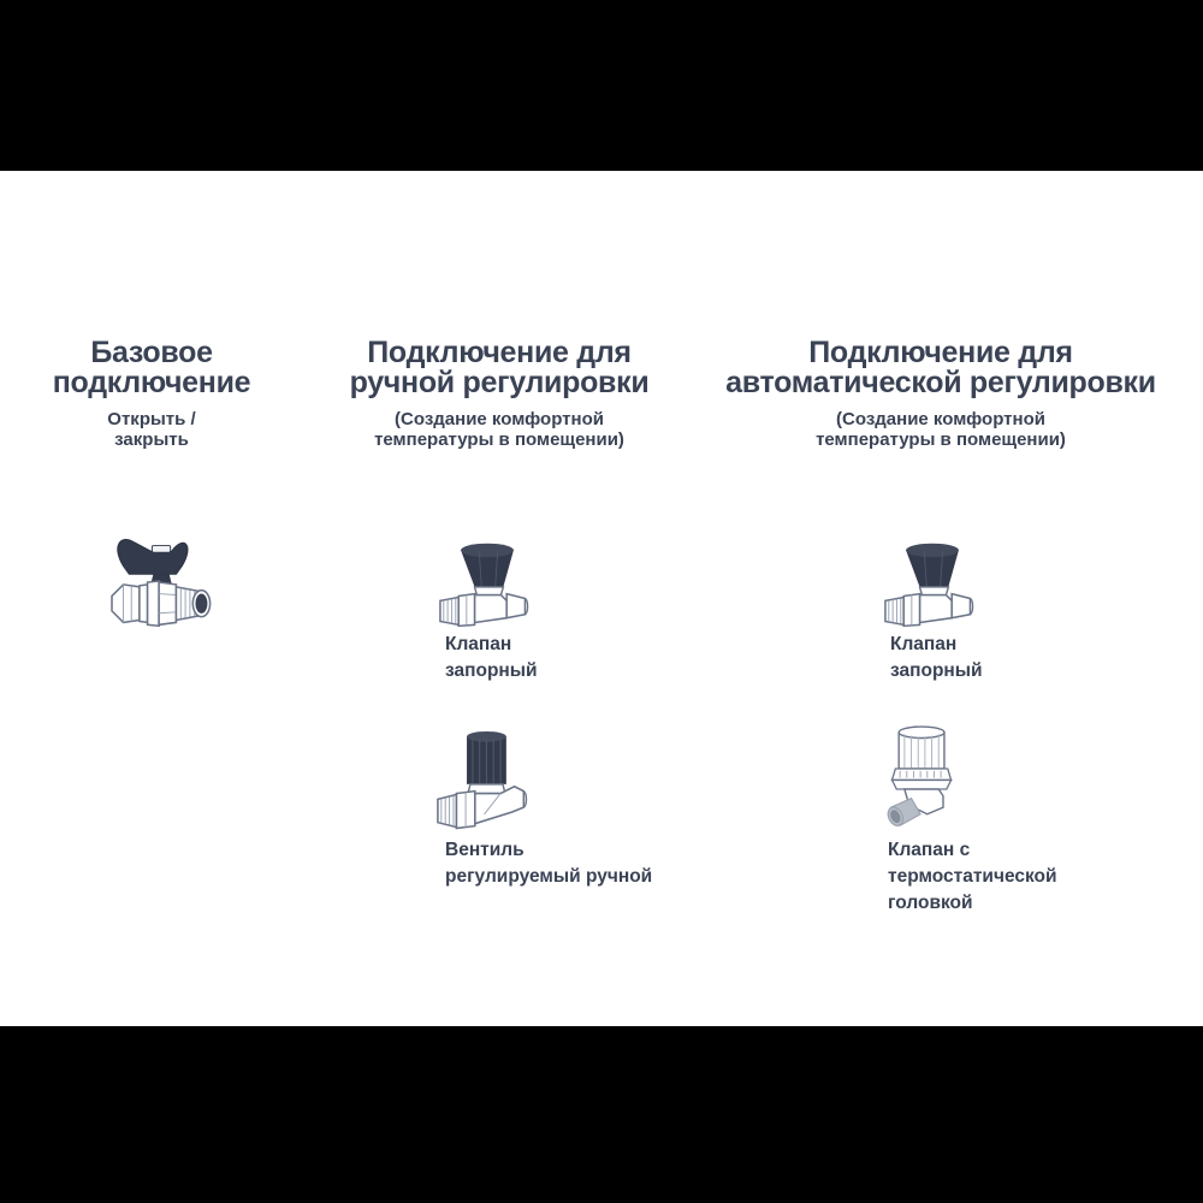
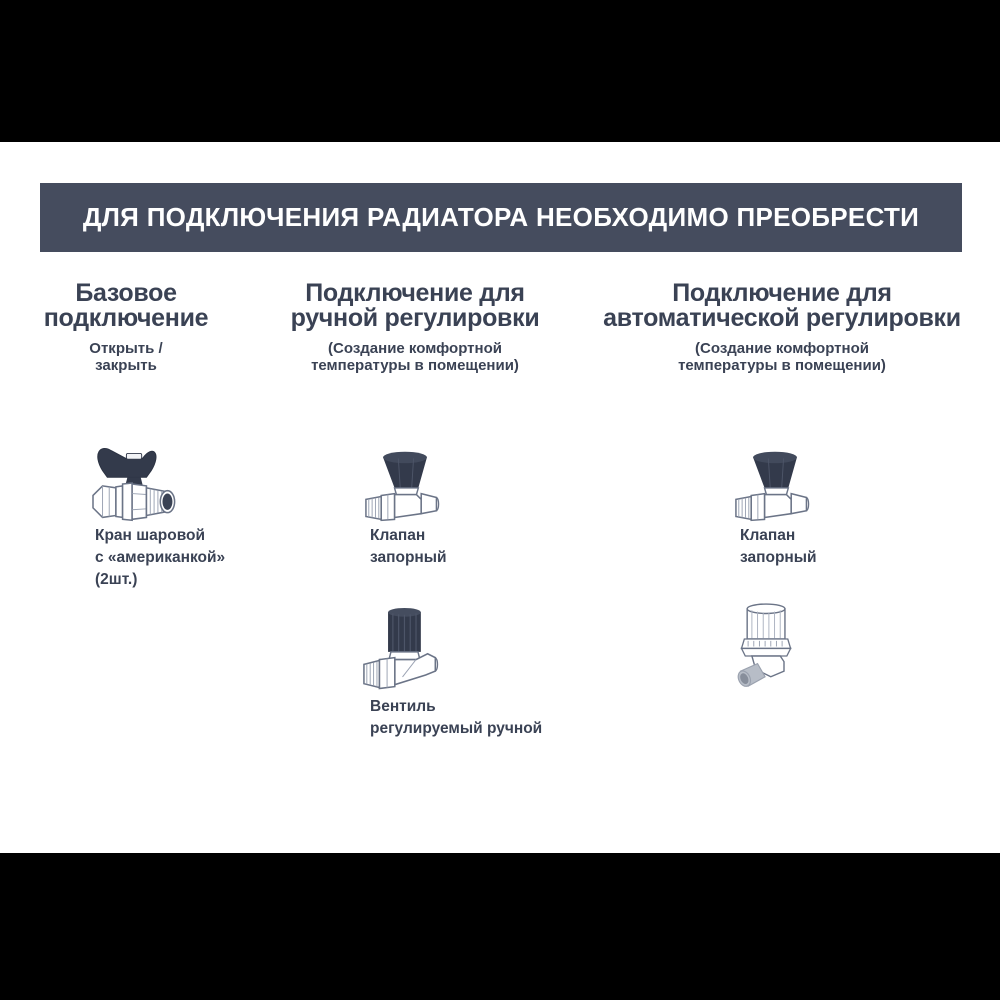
+ ДЛЯ ПОДКЛЮЧЕНИЯ РАДИАТОРА НЕОБХОДИМО ПРЕОБРЕСТИ
  Базовое
  подключение
  Открыть /
  закрыть
  Подключение для
  ручной регулировки
  (Создание комфортной
  температуры в помещении)
  Подключение для
  автоматической регулировки
  (Создание комфортной
  температуры в помещении)
+ Кран шаровой
+ с «американкой»
+ (2шт.)
  Клапан
  запорный
  Клапан
  запорный
  Вентиль
  регулируемый ручной
- Клапан с
- термостатической
- головкой
